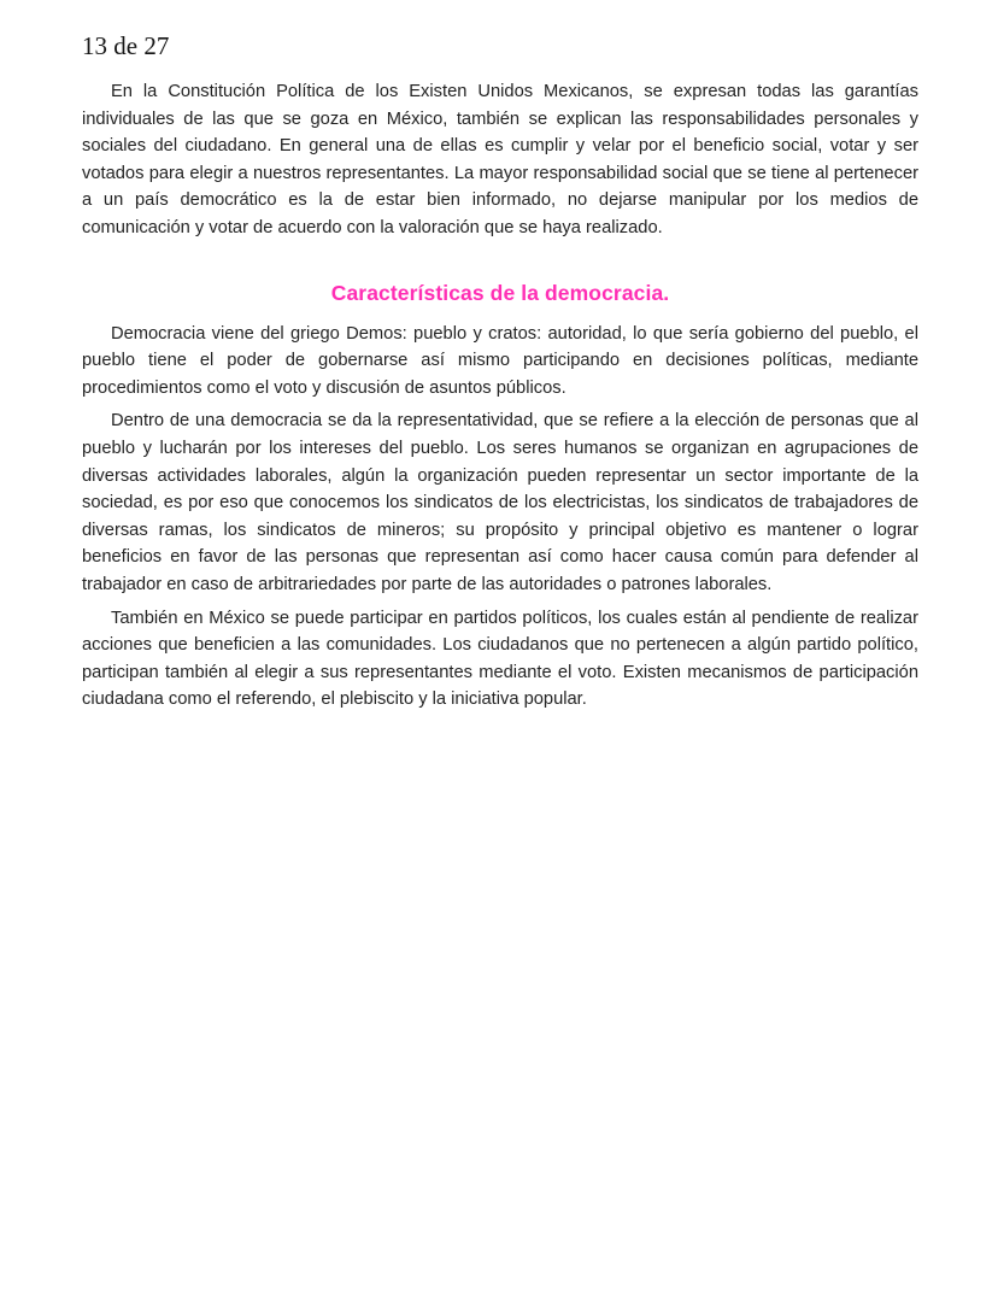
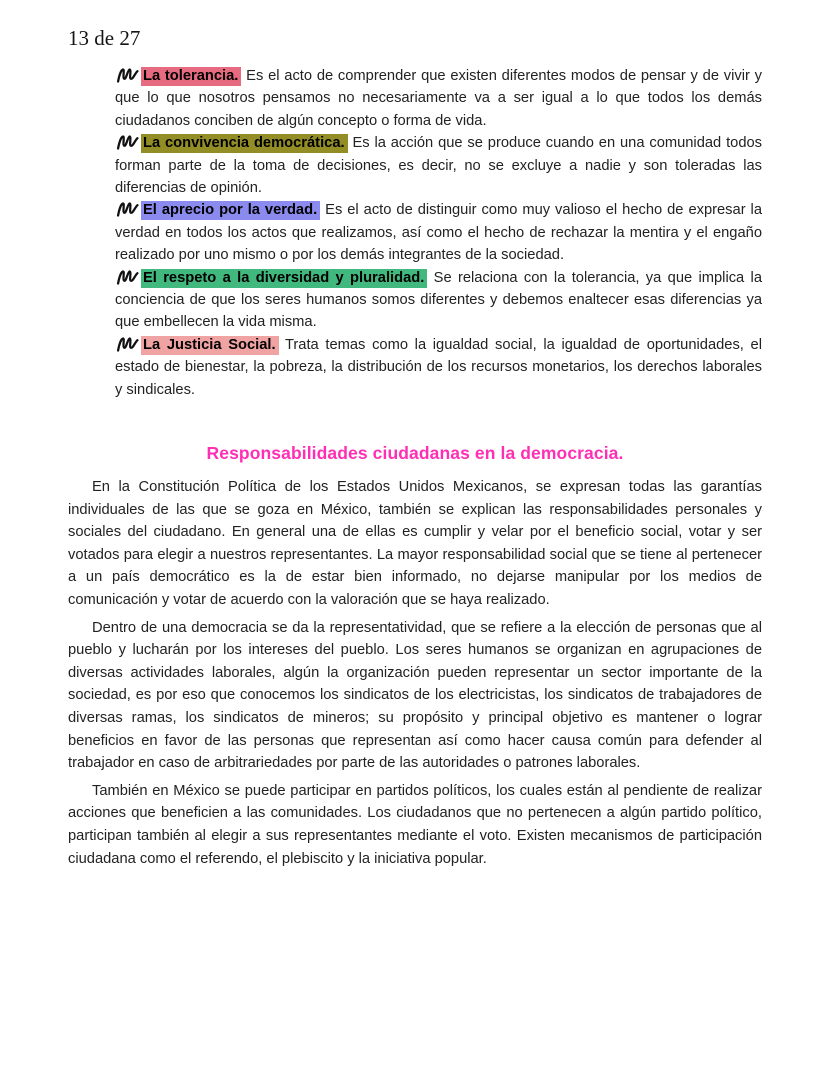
  13 de 27
+ La tolerancia. Es el acto de comprender que existen diferentes modos de pensar y de vivir y que lo que nosotros pensamos no necesariamente va a ser igual a lo que todos los demás ciudadanos conciben de algún concepto o forma de vida.
+ La convivencia democrática. Es la acción que se produce cuando en una comunidad todos forman parte de la toma de decisiones, es decir, no se excluye a nadie y son toleradas las diferencias de opinión.
+ El aprecio por la verdad. Es el acto de distinguir como muy valioso el hecho de expresar la verdad en todos los actos que realizamos, así como el hecho de rechazar la mentira y el engaño realizado por uno mismo o por los demás integrantes de la sociedad.
+ El respeto a la diversidad y pluralidad. Se relaciona con la tolerancia, ya que implica la conciencia de que los seres humanos somos diferentes y debemos enaltecer esas diferencias ya que embellecen la vida misma.
+ La Justicia Social. Trata temas como la igualdad social, la igualdad de oportunidades, el estado de bienestar, la pobreza, la distribución de los recursos monetarios, los derechos laborales y sindicales.
+ Responsabilidades ciudadanas en la democracia.
- En la Constitución Política de los Existen Unidos Mexicanos, se expresan todas las garantías individuales de las que se goza en México, también se explican las responsabilidades personales y sociales del ciudadano. En general una de ellas es cumplir y velar por el beneficio social, votar y ser votados para elegir a nuestros representantes. La mayor responsabilidad social que se tiene al pertenecer a un país democrático es la de estar bien informado, no dejarse manipular por los medios de comunicación y votar de acuerdo con la valoración que se haya realizado.
+ En la Constitución Política de los Estados Unidos Mexicanos, se expresan todas las garantías individuales de las que se goza en México, también se explican las responsabilidades personales y sociales del ciudadano. En general una de ellas es cumplir y velar por el beneficio social, votar y ser votados para elegir a nuestros representantes. La mayor responsabilidad social que se tiene al pertenecer a un país democrático es la de estar bien informado, no dejarse manipular por los medios de comunicación y votar de acuerdo con la valoración que se haya realizado.
- Características de la democracia.
- Democracia viene del griego Demos: pueblo y cratos: autoridad, lo que sería gobierno del pueblo, el pueblo tiene el poder de gobernarse así mismo participando en decisiones políticas, mediante procedimientos como el voto y discusión de asuntos públicos.
  Dentro de una democracia se da la representatividad, que se refiere a la elección de personas que al pueblo y lucharán por los intereses del pueblo. Los seres humanos se organizan en agrupaciones de diversas actividades laborales, algún la organización pueden representar un sector importante de la sociedad, es por eso que conocemos los sindicatos de los electricistas, los sindicatos de trabajadores de diversas ramas, los sindicatos de mineros; su propósito y principal objetivo es mantener o lograr beneficios en favor de las personas que representan así como hacer causa común para defender al trabajador en caso de arbitrariedades por parte de las autoridades o patrones laborales.
  También en México se puede participar en partidos políticos, los cuales están al pendiente de realizar acciones que beneficien a las comunidades. Los ciudadanos que no pertenecen a algún partido político, participan también al elegir a sus representantes mediante el voto. Existen mecanismos de participación ciudadana como el referendo, el plebiscito y la iniciativa popular.
